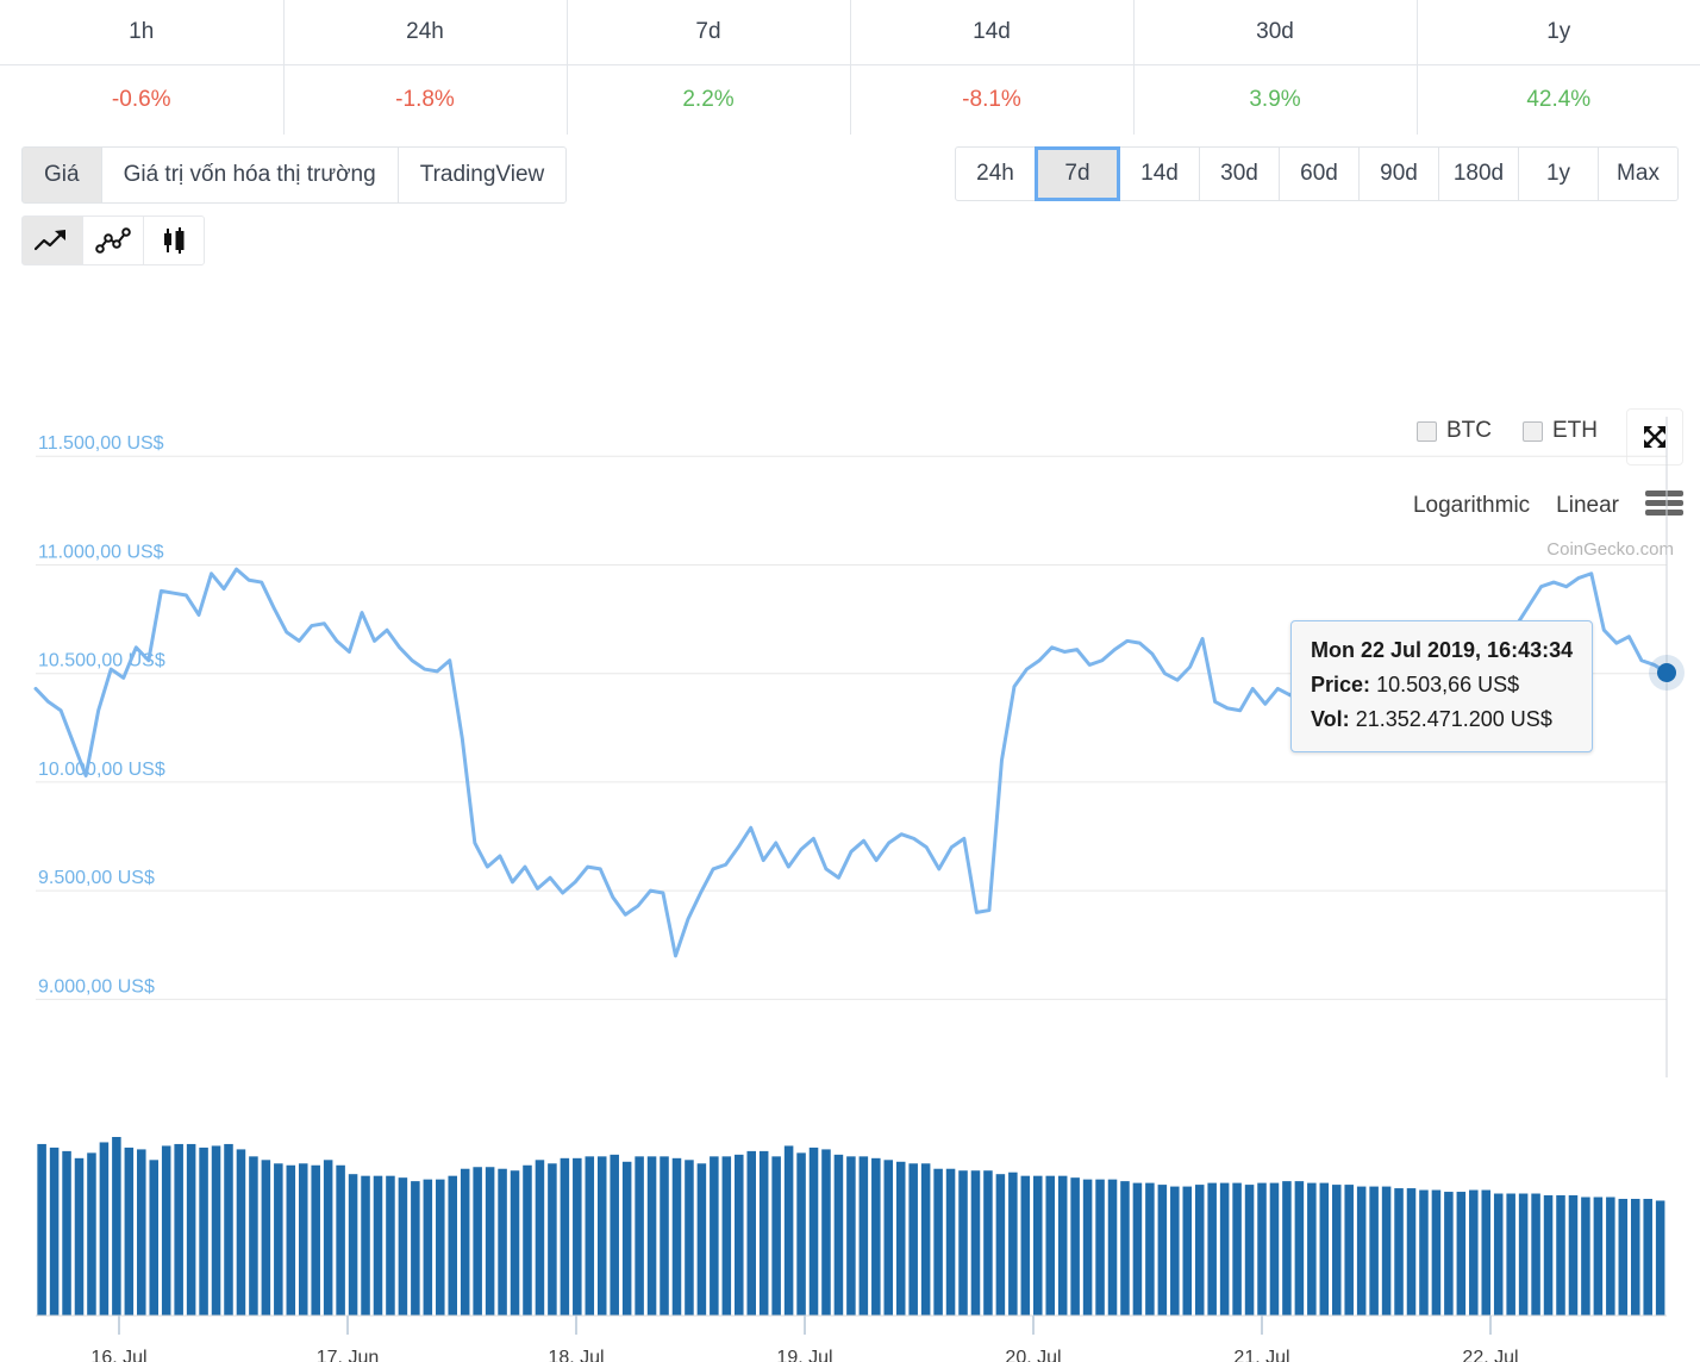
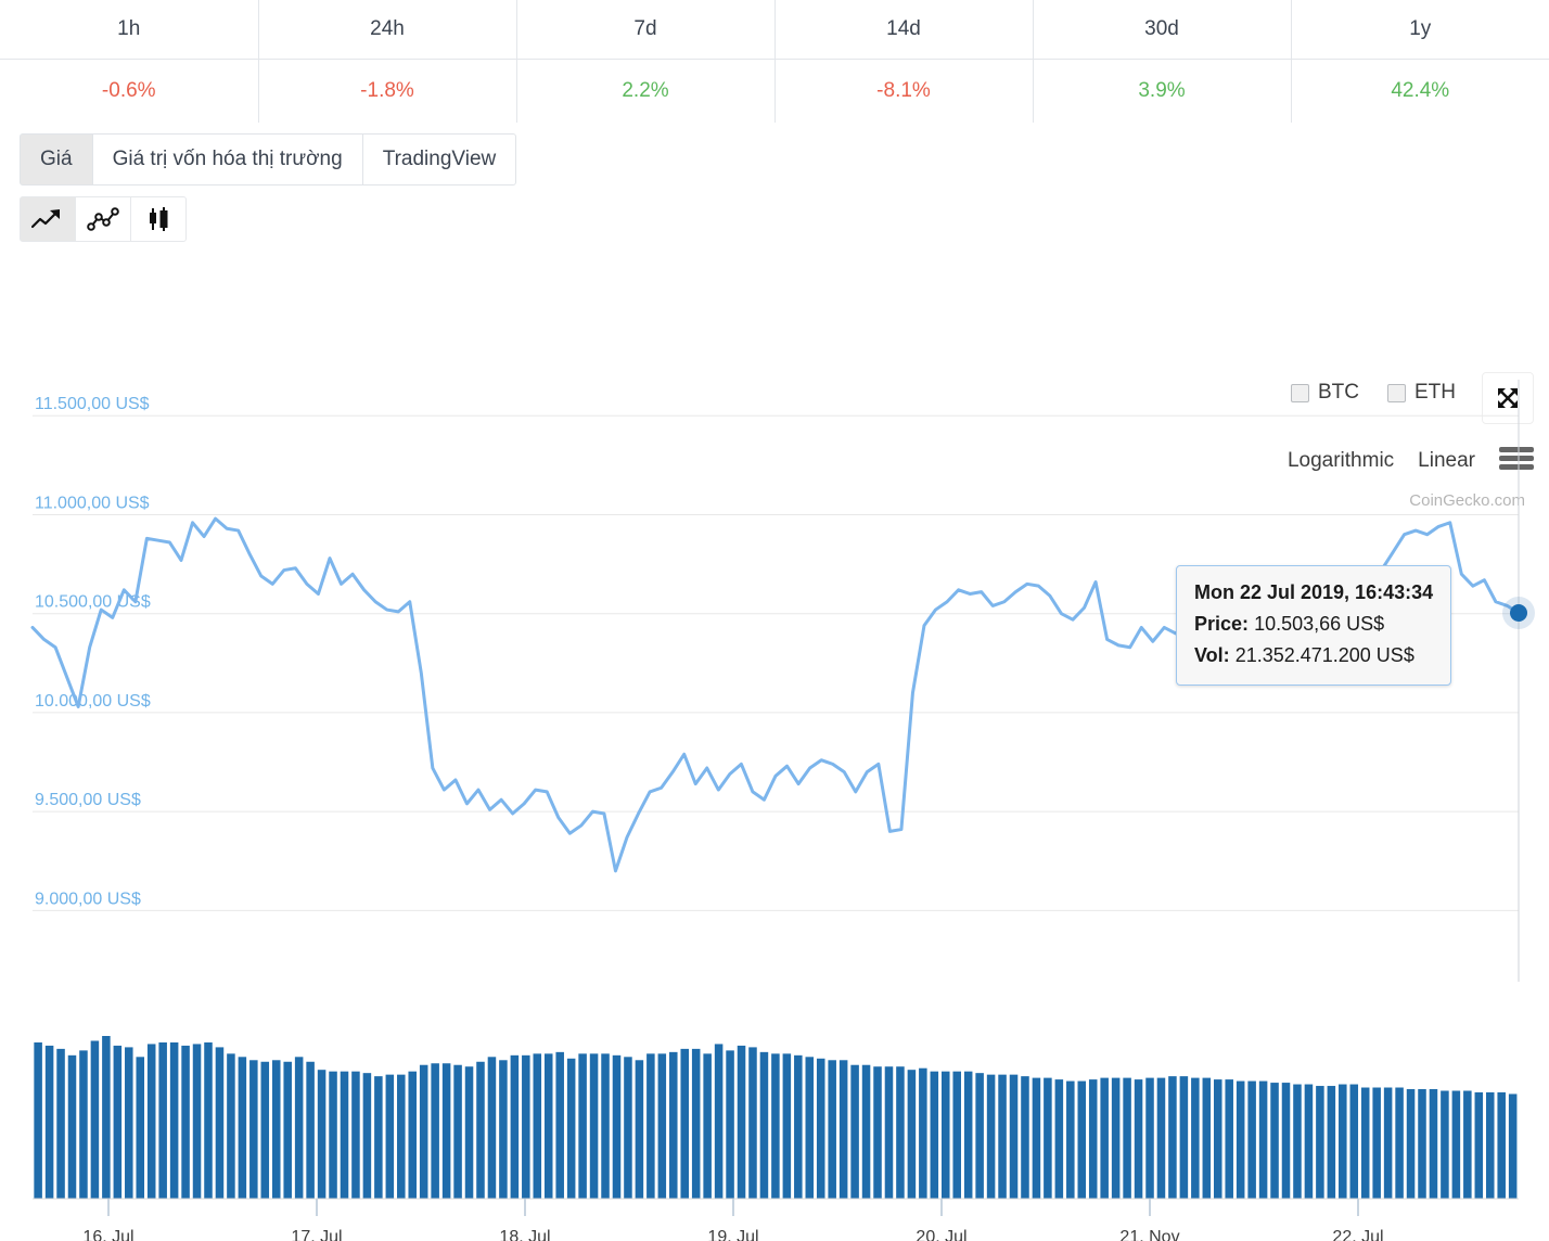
  1h	24h	7d	14d	30d	1y
  -0.6%	-1.8%	2.2%	-8.1%	3.9%	42.4%
  Giá
  Giá trị vốn hóa thị trường
  TradingView
- 24h
- 7d
- 14d
- 30d
- 60d
- 90d
- 180d
- 1y
- Max
  BTC
  ETH
  Logarithmic
  Linear
  CoinGecko.co
  9.000,00 US$
  9.500,00 US$
  10.000,00 US$
  10.500,00 U$
  11.000,00 US$
  11.500,00 US$
  16. Jul
- 17. Jun
+ 17. Jul
  18. Jul
  19. Jul
  20. Jul
- 21. Jul
+ 21. Nov
  22. Jul
  Mon 22 Jul 2019, 16:43:34
  Price: 10.503,66 US$
  Vol: 21.352.471.200 US$
